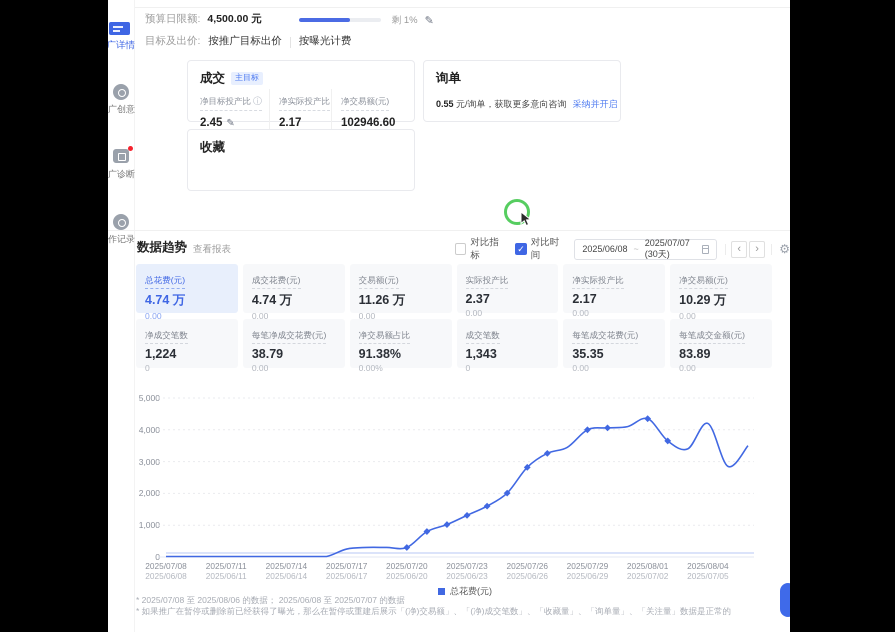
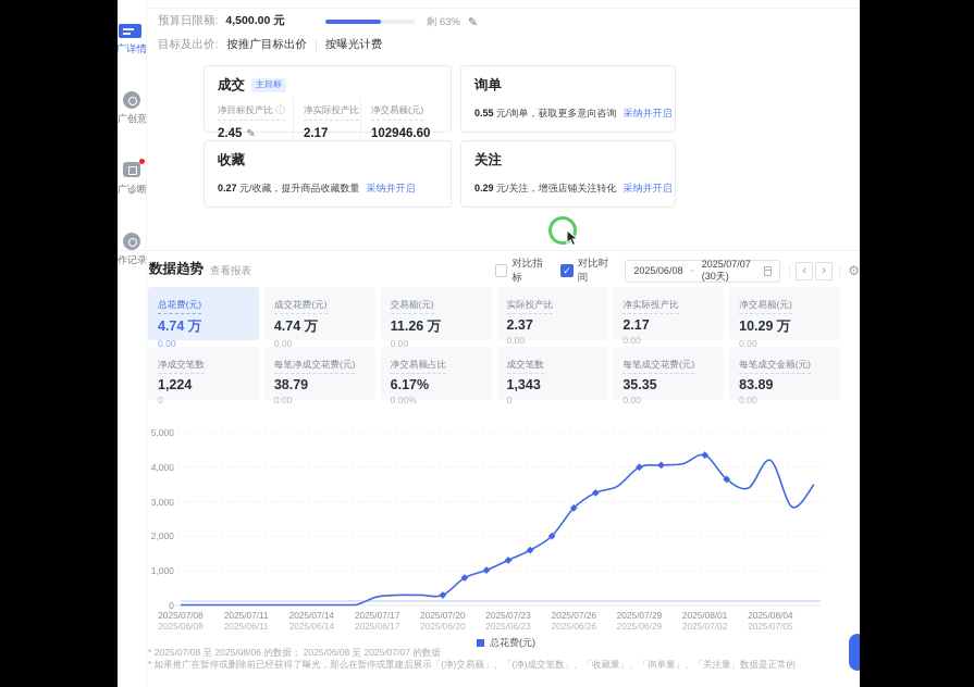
  广详情
  广创意
  广诊断
  作记录
  预算日限额:
  4,500.00 元
- 剩 1%
+ 剩 63%
  ✎
  目标及出价:
  按推广目标出价
  按曝光计费
  成交
  主目标
  净目标投产比 ⓘ
  2.45
  ✎
  净实际投产比
  2.17
  净交易额(元)
  102946.60
  询单
  0.55 元/询单，获取更多意向咨询 采纳并开启
  收藏
+ 0.27 元/收藏，提升商品收藏数量 采纳并开启
+ 关注
+ 0.29 元/关注，增强店铺关注转化 采纳并开启
  数据趋势
  查看报表
  对比指标
  ✓
  对比时间
  2025/06/08
  ~
  2025/07/07 (30天)
  ‹
  ›
  ⚙
  总花费(元)
  4.74 万
  0.00
  成交花费(元)
  4.74 万
  0.00
  交易额(元)
  11.26 万
  0.00
  实际投产比
  2.37
  0.00
  净实际投产比
  2.17
  0.00
  净交易额(元)
  10.29 万
  0.00
  净成交笔数
  1,224
  0
  每笔净成交花费(元)
  38.79
  0.00
  净交易额占比
- 91.38%
+ 6.17%
  0.00%
  成交笔数
  1,343
  0
  每笔成交花费(元)
  35.35
  0.00
  每笔成交金额(元)
  83.89
  0.00
  0
  1,000
  2,000
  3,000
  4,000
  5,000
  2025/07/08
  2025/06/08
  2025/07/11
  2025/06/11
  2025/07/14
  2025/06/14
  2025/07/17
  2025/06/17
  2025/07/20
  2025/06/20
  2025/07/23
  2025/06/23
  2025/07/26
  2025/06/26
  2025/07/29
  2025/06/29
  2025/08/01
  2025/07/02
  2025/08/04
  2025/07/05
  总花费(元)
  * 2025/07/08 至 2025/08/06 的数据； 2025/06/08 至 2025/07/07 的数据
  * 如果推广在暂停或删除前已经获得了曝光，那么在暂停或重建后展示「(净)交易额」、「(净)成交笔数」、「收藏量」、「询单量」、「关注量」数据是正常的
